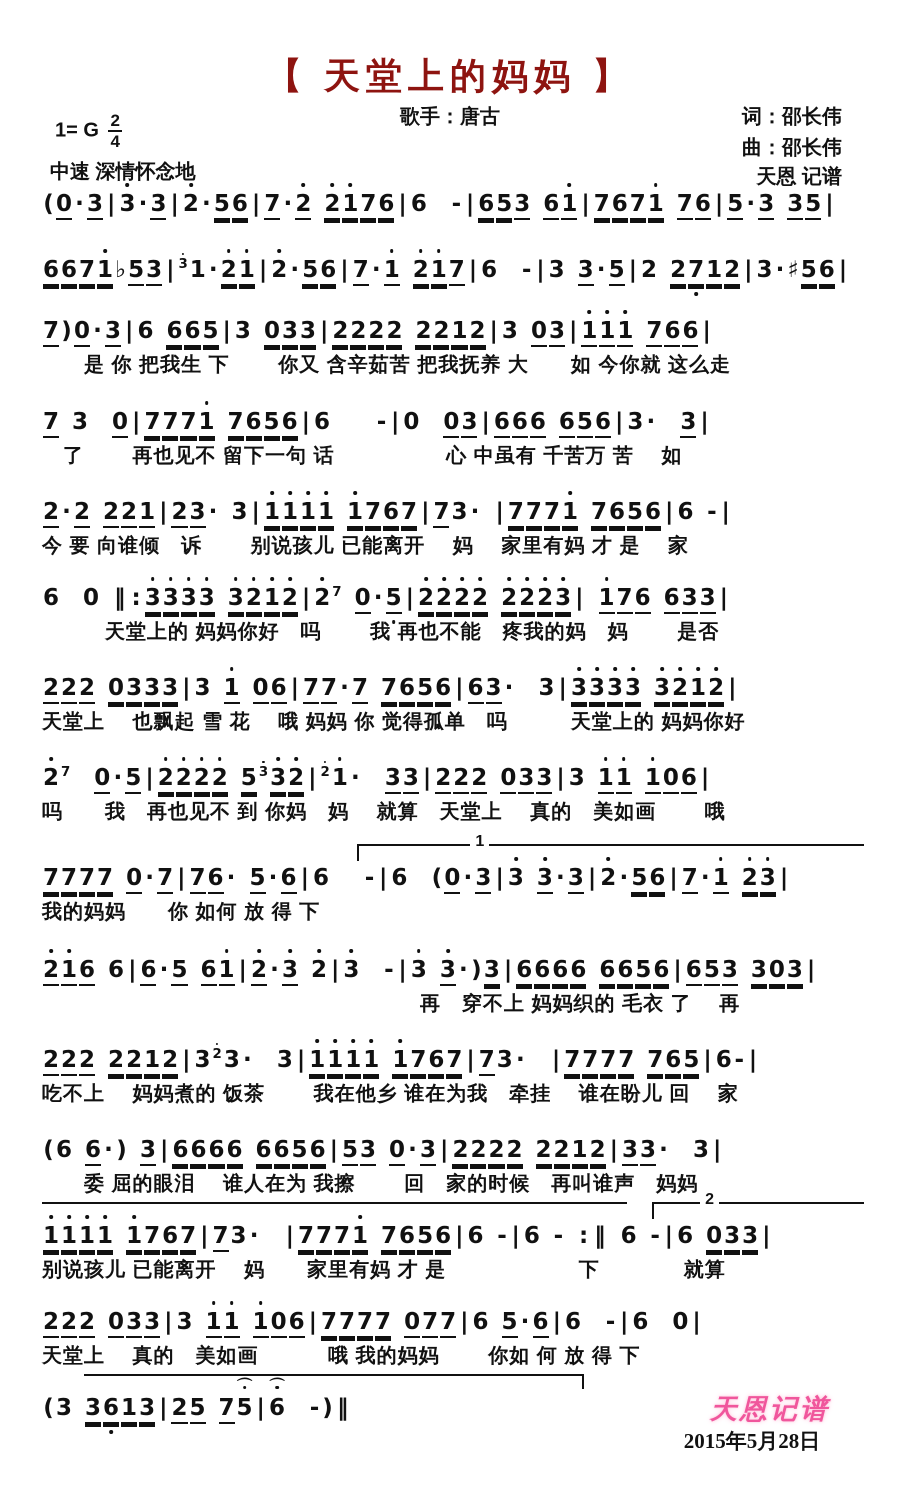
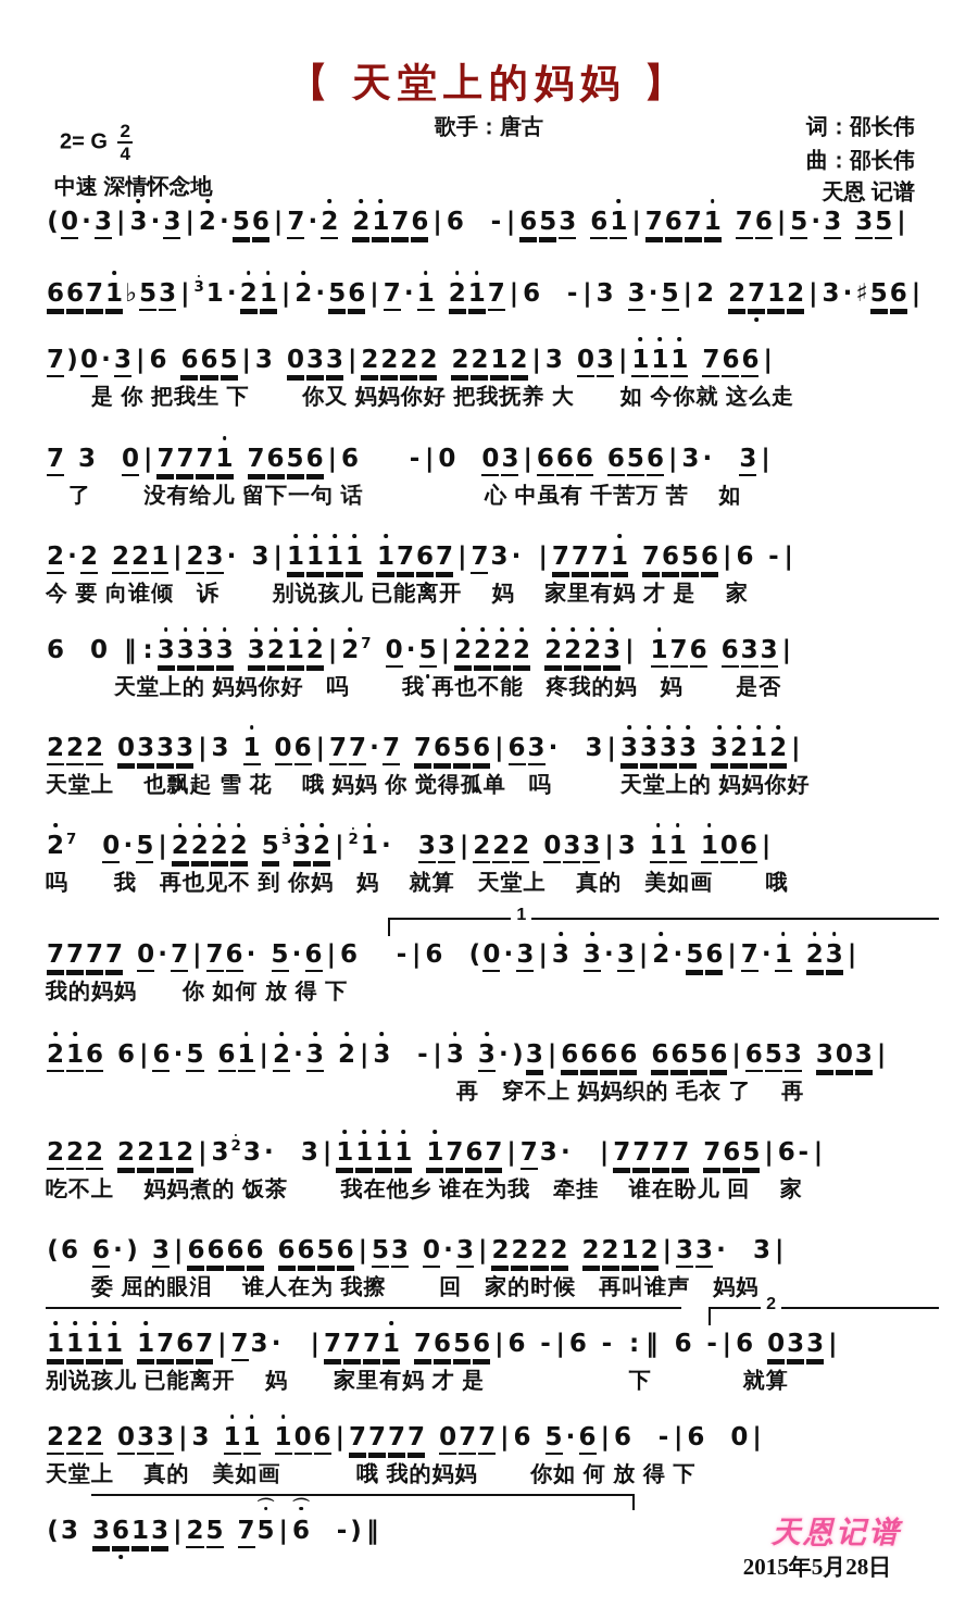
  【 天堂上的妈妈 】
- 1= G
+ 2= G
  2
  4
  中速 深情怀念地
  歌手：唐古
  词：邵长伟
  曲：邵长伟
  天恩 记谱
  (0·3 | 3· 3 | 2·56 | 7 ·2 2176 | 6 - | 653 61 | 7671 76 | 5· 3 35 |
  6671♭53 | 3 1·21 | 2· 56 | 7·1 217 | 6 - | 3 3 ·5 | 2 2712 | 3 ·♯56 |
  7)0 ·3 | 6 665 | 3 033 | 2222 2212 | 3 03 | 111 766 |
- 是 你 把我生 下 你又 含辛茹苦 把我抚养 大 如 今你就 这么走
+ 是 你 把我生 下 你又 妈妈你好 把我抚养 大 如 今你就 这么走
  7 3 0 | 7771 7656 | 6 - | 0 03 | 666 656 | 3· 3 |
- 了 再也见不 留下一句 话 心 中虽有 千苦万 苦 如
+ 了 没有给儿 留下一句 话 心 中虽有 千苦万 苦 如
  2·2 221 | 23· 3 | 1111 1767 | 73· | 7771 7656 | 6 - |
  今 要 向谁倾 诉 别说孩儿 已能离开 妈 家里有妈 才 是 家
  6 0 ‖ : 3333 3212 | 2 7 0·5 | 2222 2223 | 176 633 |
  天堂上的 妈妈你好 吗 我 再也不能 疼我的妈 妈 是否
  222 0333 | 3 1 06 | 77·7 7656 | 63 · 3 | 3333 3212 |
  天堂上 也飘起 雪 花 哦 妈妈 你 觉得孤单 吗 天堂上的 妈妈你好
  2 7 0·5 | 2222 5 3 32 | 2 1 · 33 | 222 033 | 3 11 106 |
  吗 我 再也见不 到 你妈 妈 就算 天堂上 真的 美如画 哦
  1
  7777 0·7 | 76 · 5 ·6 | 6 - | 6 (0·3 | 3 3·3 | 2·56 | 7· 1 23 |
  我的妈妈 你 如何 放 得 下
  216 6 | 6·5 61 | 2· 3 2 | 3 - | 3 3 · )3 | 6666 6656 | 653 303 |
  再 穿不上 妈妈织的 毛衣 了 再
  222 2212 | 3 2 3 · 3 | 1111 1767 | 73· | 7777 765 | 6- |
  吃不上 妈妈煮的 饭茶 我在他乡 谁在为我 牵挂 谁在盼儿 回 家
  (6 6 · ) 3 | 6666 6656 | 53 0 ·3 | 2222 2212 | 33· 3 |
  委 屈的眼泪 谁人在为 我擦 回 家的时候 再叫谁声 妈妈
  2
  1111 1767 | 73· | 7771 7656 | 6 - | 6 - : ‖ 6 - | 6 033 |
  别说孩儿 已能离开 妈 家里有妈 才 是 下 就算
  222 033 | 3 11 106 | 7777 077 | 6 5 ·6 | 6 - | 6 0 |
  天堂上 真的 美如画 哦 我的妈妈 你如 何 放 得 下
  (3 3613 | 25 75 | 6 -) ‖
  天恩记谱
  2015年5月28日
